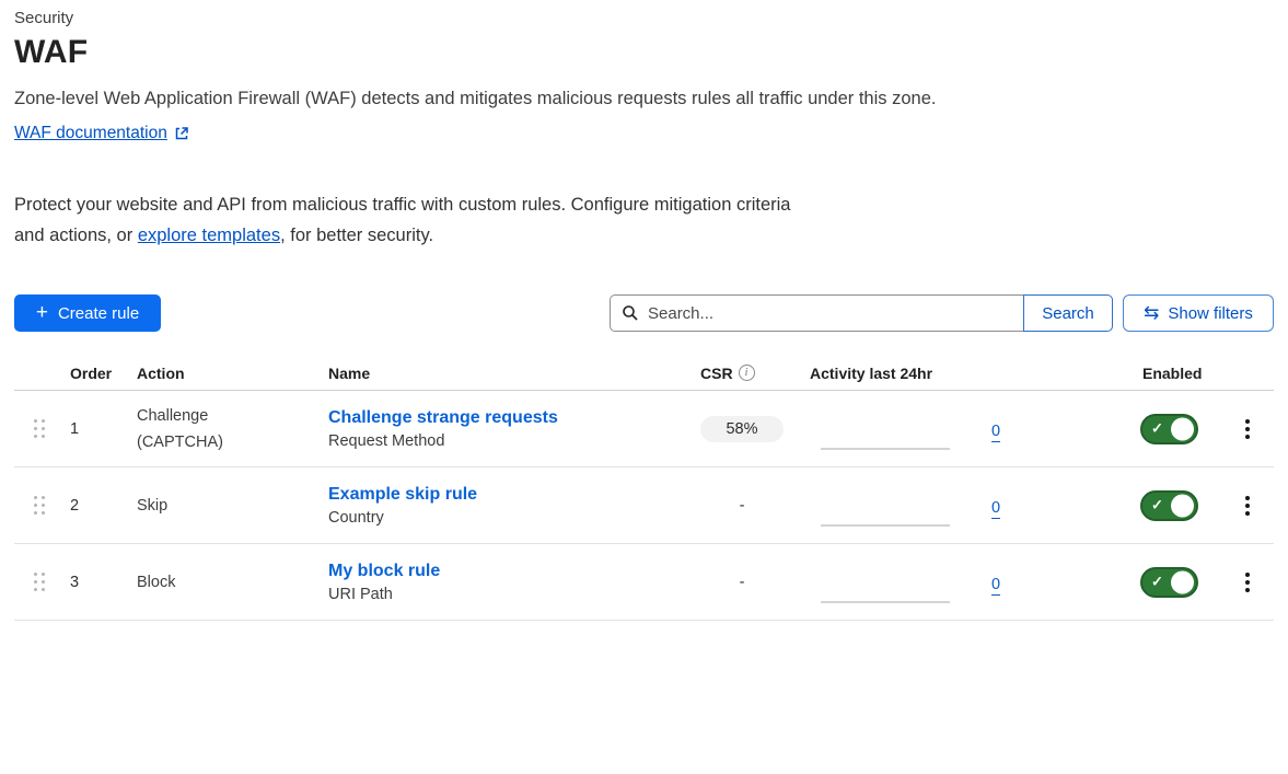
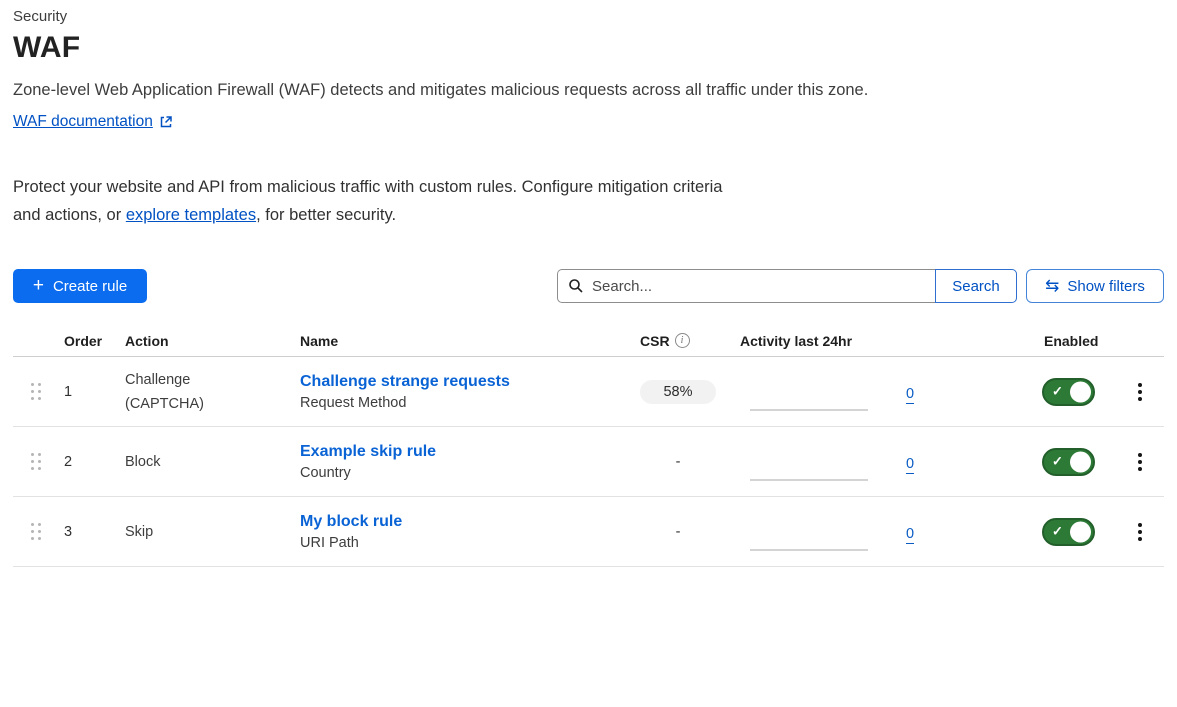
  Security
  WAF
- Zone-level Web Application Firewall (WAF) detects and mitigates malicious requests rules all traffic under this zone.
+ Zone-level Web Application Firewall (WAF) detects and mitigates malicious requests across all traffic under this zone.
  WAF documentation
  Protect your website and API from malicious traffic with custom rules. Configure mitigation criteria and actions, or explore templates, for better security.
  +
  Create rule
  Search...
  Search
  ⇆
  Show filters
  Order
  Action
  Name
  CSR
  i
  Activity last 24hr
  Enabled
  1
  Challenge (CAPTCHA)
  Challenge strange requests
  Request Method
  58%
  0
  ✓
  2
- Skip
+ Block
  Example skip rule
  Country
  -
  0
  ✓
  3
- Block
+ Skip
  My block rule
  URI Path
  -
  0
  ✓
